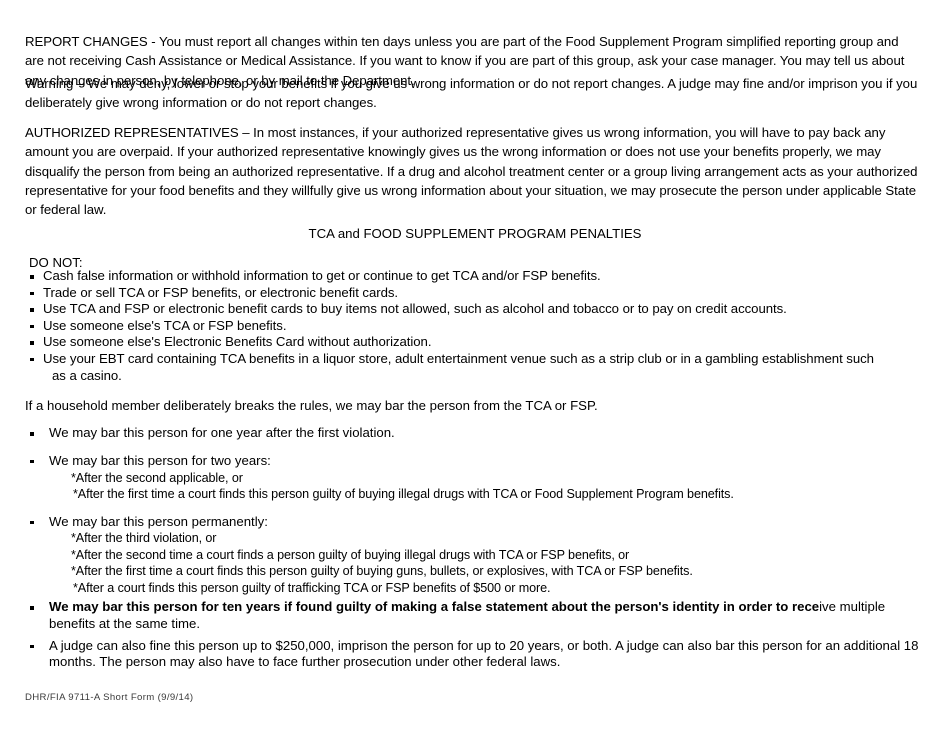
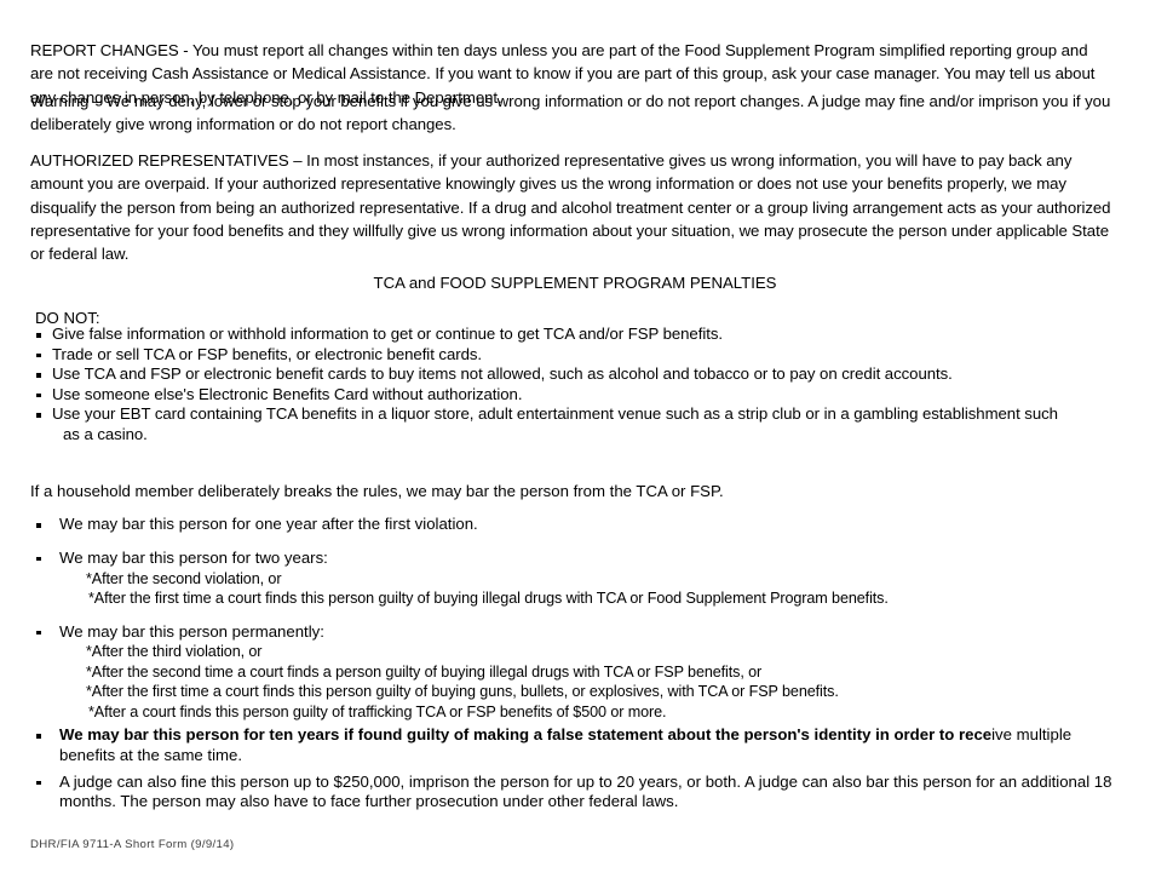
  REPORT CHANGES - You must report all changes within ten days unless you are part of the Food Supplement Program simplified reporting group and are not receiving Cash Assistance or Medical Assistance. If you want to know if you are part of this group, ask your case manager. You may tell us about any changes in person, by telephone, or by mail to the Department.
  Warning – We may deny, lower or stop your benefits if you give us wrong information or do not report changes. A judge may fine and/or imprison you if you deliberately give wrong information or do not report changes.
  AUTHORIZED REPRESENTATIVES – In most instances, if your authorized representative gives us wrong information, you will have to pay back any amount you are overpaid. If your authorized representative knowingly gives us the wrong information or does not use your benefits properly, we may disqualify the person from being an authorized representative. If a drug and alcohol treatment center or a group living arrangement acts as your authorized representative for your food benefits and they willfully give us wrong information about your situation, we may prosecute the person under applicable State or federal law.
  TCA and FOOD SUPPLEMENT PROGRAM PENALTIES
  DO NOT:
- Cash false information or withhold information to get or continue to get TCA and/or FSP benefits.
+ Give false information or withhold information to get or continue to get TCA and/or FSP benefits.
  Trade or sell TCA or FSP benefits, or electronic benefit cards.
  Use TCA and FSP or electronic benefit cards to buy items not allowed, such as alcohol and tobacco or to pay on credit accounts.
- Use someone else's TCA or FSP benefits.
  Use someone else's Electronic Benefits Card without authorization.
  Use your EBT card containing TCA benefits in a liquor store, adult entertainment venue such as a strip club or in a gambling establishment such
  as a casino.
  If a household member deliberately breaks the rules, we may bar the person from the TCA or FSP.
  We may bar this person for one year after the first violation.
  We may bar this person for two years:
- *After the second applicable, or
+ *After the second violation, or
  *After the first time a court finds this person guilty of buying illegal drugs with TCA or Food Supplement Program benefits.
  We may bar this person permanently:
  *After the third violation, or
  *After the second time a court finds a person guilty of buying illegal drugs with TCA or FSP benefits, or
  *After the first time a court finds this person guilty of buying guns, bullets, or explosives, with TCA or FSP benefits.
  *After a court finds this person guilty of trafficking TCA or FSP benefits of $500 or more.
  We may bar this person for ten years if found guilty of making a false statement about the person's identity in order to receive multiple benefits at the same time.
  A judge can also fine this person up to $250,000, imprison the person for up to 20 years, or both. A judge can also bar this person for an additional 18 months. The person may also have to face further prosecution under other federal laws.
  DHR/FIA 9711-A Short Form (9/9/14)
